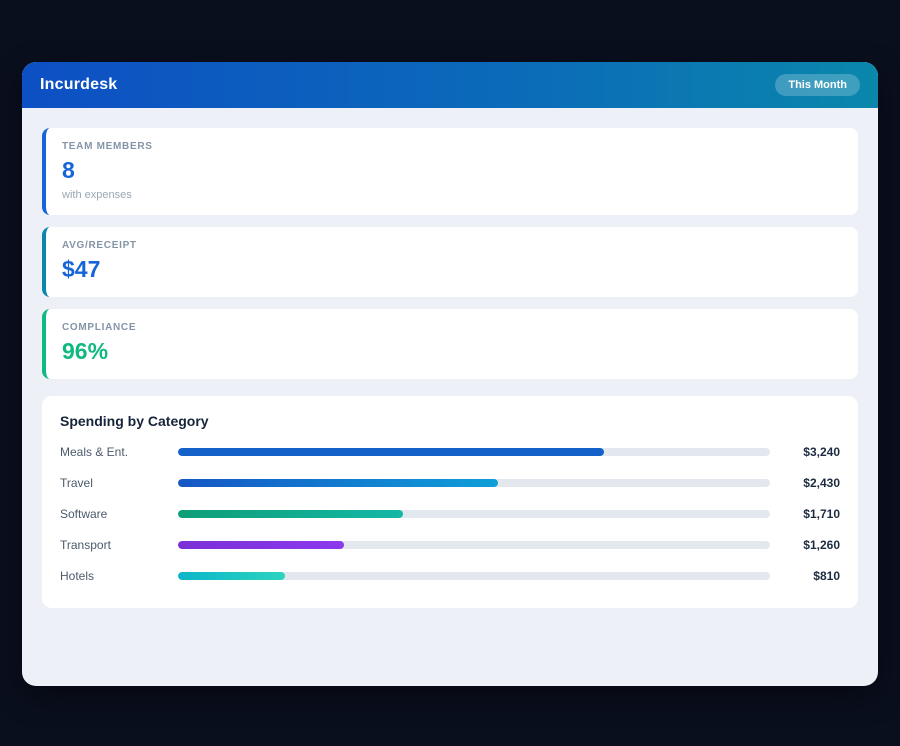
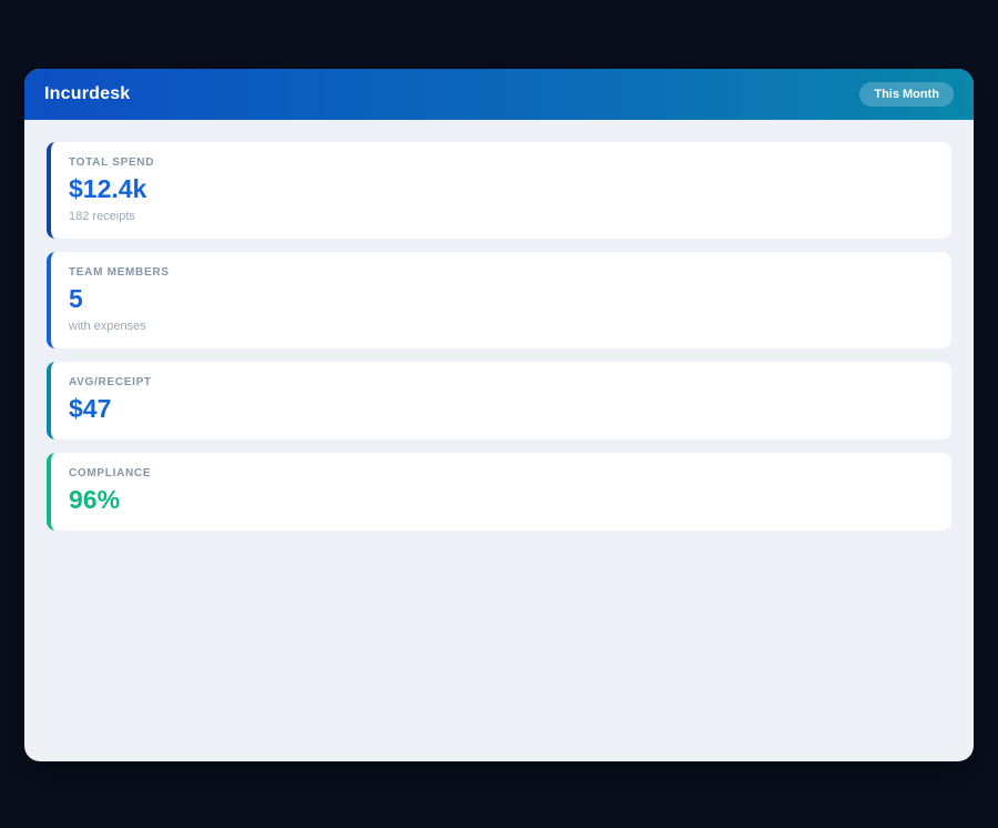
  Incurdesk
  This Month
+ TOTAL SPEND
+ $12.4k
+ 182 receipts
  TEAM MEMBERS
- 8
+ 5
  with expenses
  AVG/RECEIPT
  $47
  COMPLIANCE
  96%
- Spending by Category
- Meals & Ent.
- $3,240
- Travel
- $2,430
- Software
- $1,710
- Transport
- $1,260
- Hotels
- $810
